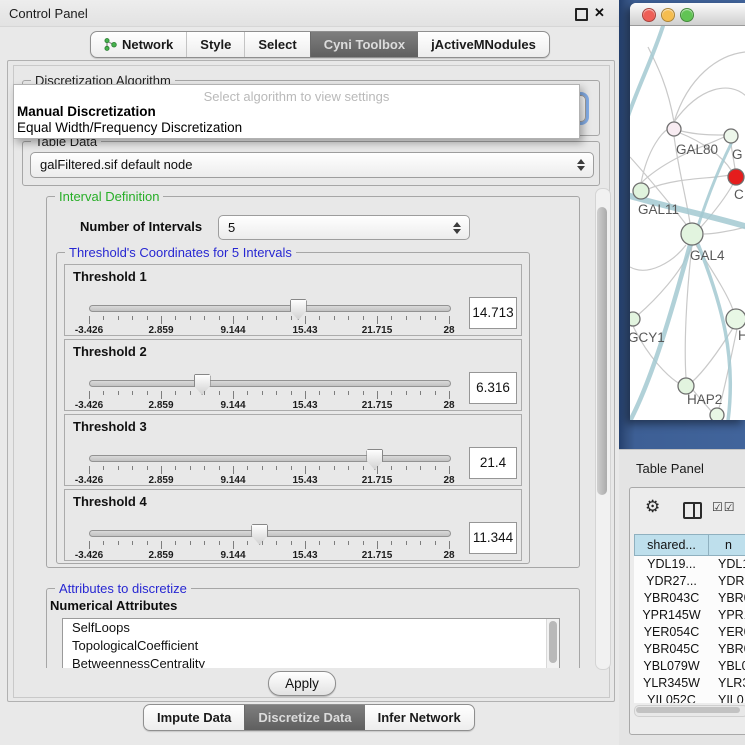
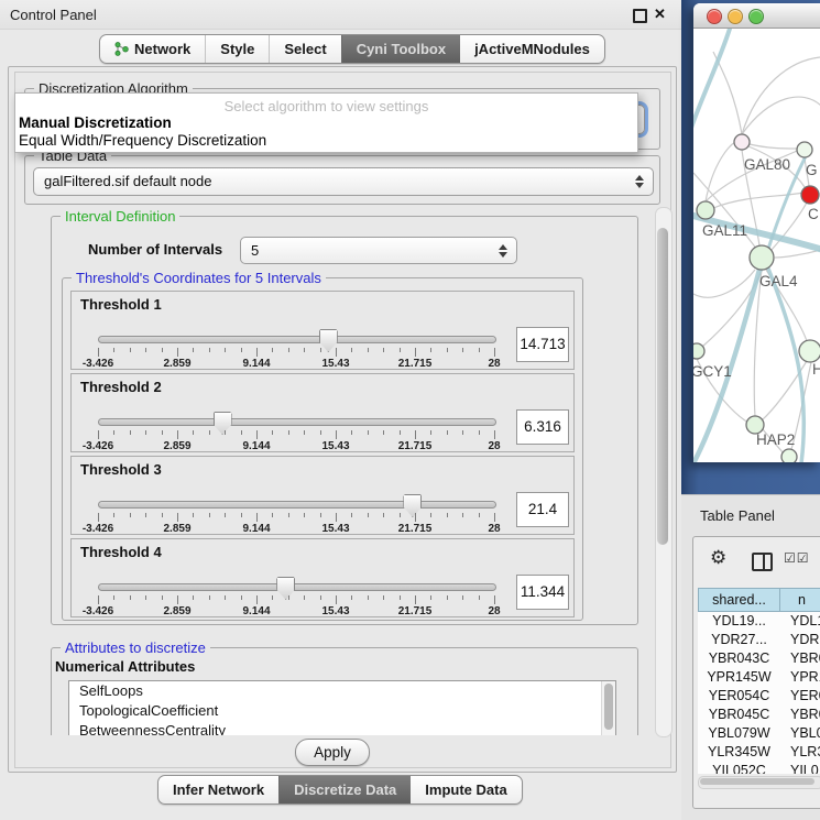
  Control Panel
  ✕
  Network
  Style
  Select
  Cyni Toolbox
  jActiveMNodules
  Discretization Algorithm
  Select algorithm to view settings
  Manual Discretization
  Equal Width/Frequency Discretization
  Table Data
  galFiltered.sif default node
  Interval Definition
  Number of Intervals
  5
  Threshold's Coordinates for 5 Intervals
  Threshold 1
  -3.426
  2.859
  9.144
  15.43
  21.715
  28
  14.713
  Threshold 2
  -3.426
  2.859
  9.144
  15.43
  21.715
  28
  6.316
  Threshold 3
  -3.426
  2.859
  9.144
  15.43
  21.715
  28
  21.4
  Threshold 4
  -3.426
  2.859
  9.144
  15.43
  21.715
  28
  11.344
  Attributes to discretize
  Numerical Attributes
  SelfLoops
  TopologicalCoefficient
  BetweennessCentrality
  Apply
- Impute Data
+ Infer Network
  Discretize Data
- Infer Network
+ Impute Data
  GAL80
  G
  C
  GAL11
  GAL4
  GCY1
  H
  HAP2
  Table Panel
  ⚙
  ☑☑
  shared...
  n
  YDL19...
  YDL
  YDR27...
  YDR
  YBR043C
  YBR
  YPR145W
  YPR
  YER054C
  YER
  YBR045C
  YBR
  YBL079W
  YBL
  YLR345W
  YLR
  YIL052C
  YIL0
